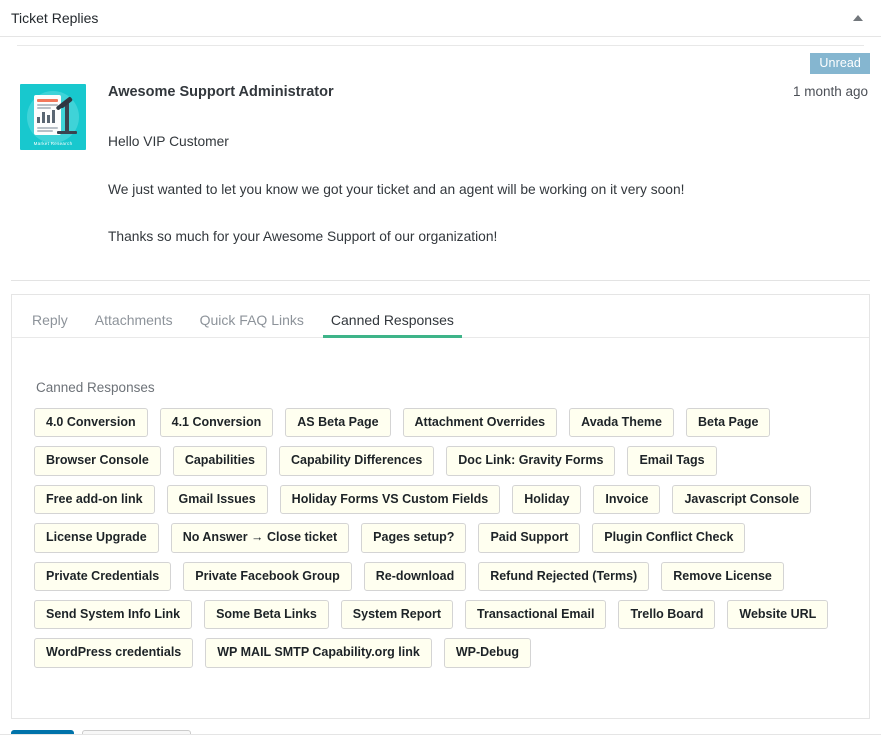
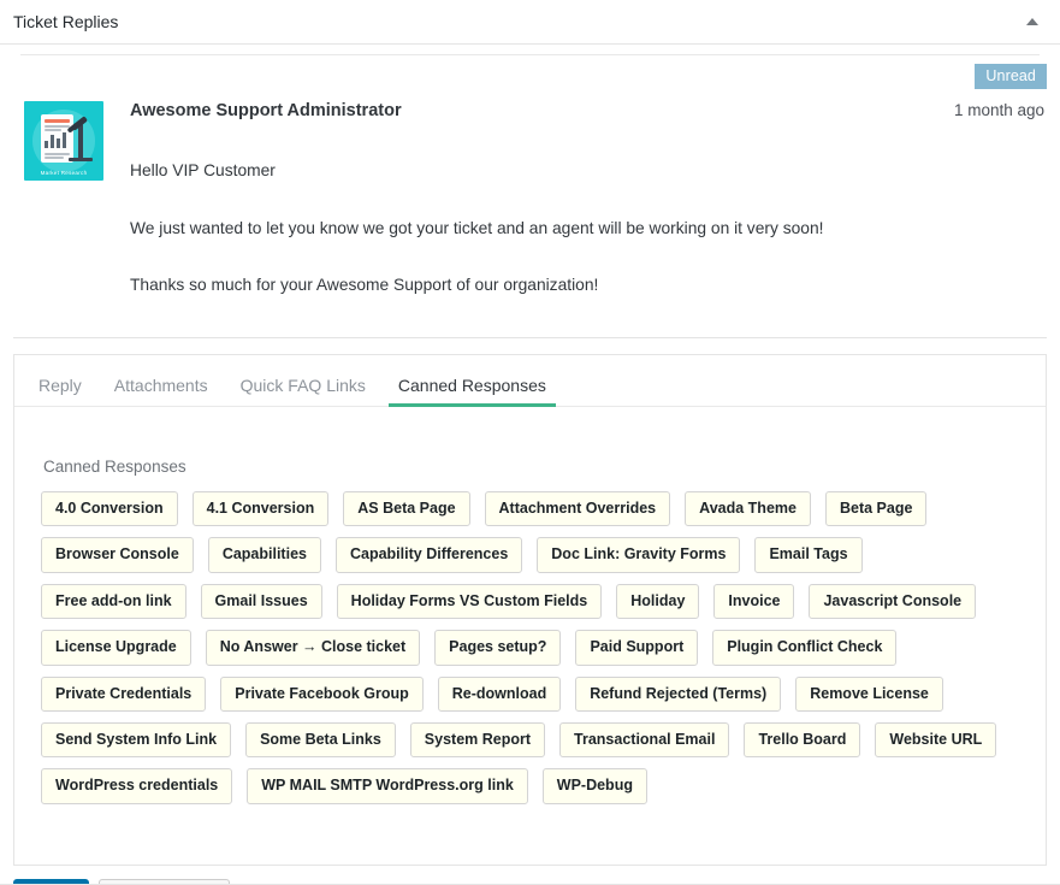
  Ticket Replies
  Unread
  Awesome Support Administrator
  1 month ago
  Hello VIP Customer
  We just wanted to let you know we got your ticket and an agent will be working on it very soon!
  Thanks so much for your Awesome Support of our organization!
  Reply
  Attachments
  Quick FAQ Links
  Canned Responses
  Canned Responses
  4.0 Conversion
  4.1 Conversion
  AS Beta Page
  Attachment Overrides
  Avada Theme
  Beta Page
  Browser Console
  Capabilities
  Capability Differences
  Doc Link: Gravity Forms
  Email Tags
  Free add-on link
  Gmail Issues
  Holiday Forms VS Custom Fields
  Holiday
  Invoice
  Javascript Console
  License Upgrade
  No Answer → Close ticket
  Pages setup?
  Paid Support
  Plugin Conflict Check
  Private Credentials
  Private Facebook Group
  Re-download
  Refund Rejected (Terms)
  Remove License
  Send System Info Link
  Some Beta Links
  System Report
  Transactional Email
  Trello Board
  Website URL
  WordPress credentials
- WP MAIL SMTP Capability.org link
+ WP MAIL SMTP WordPress.org link
  WP-Debug
